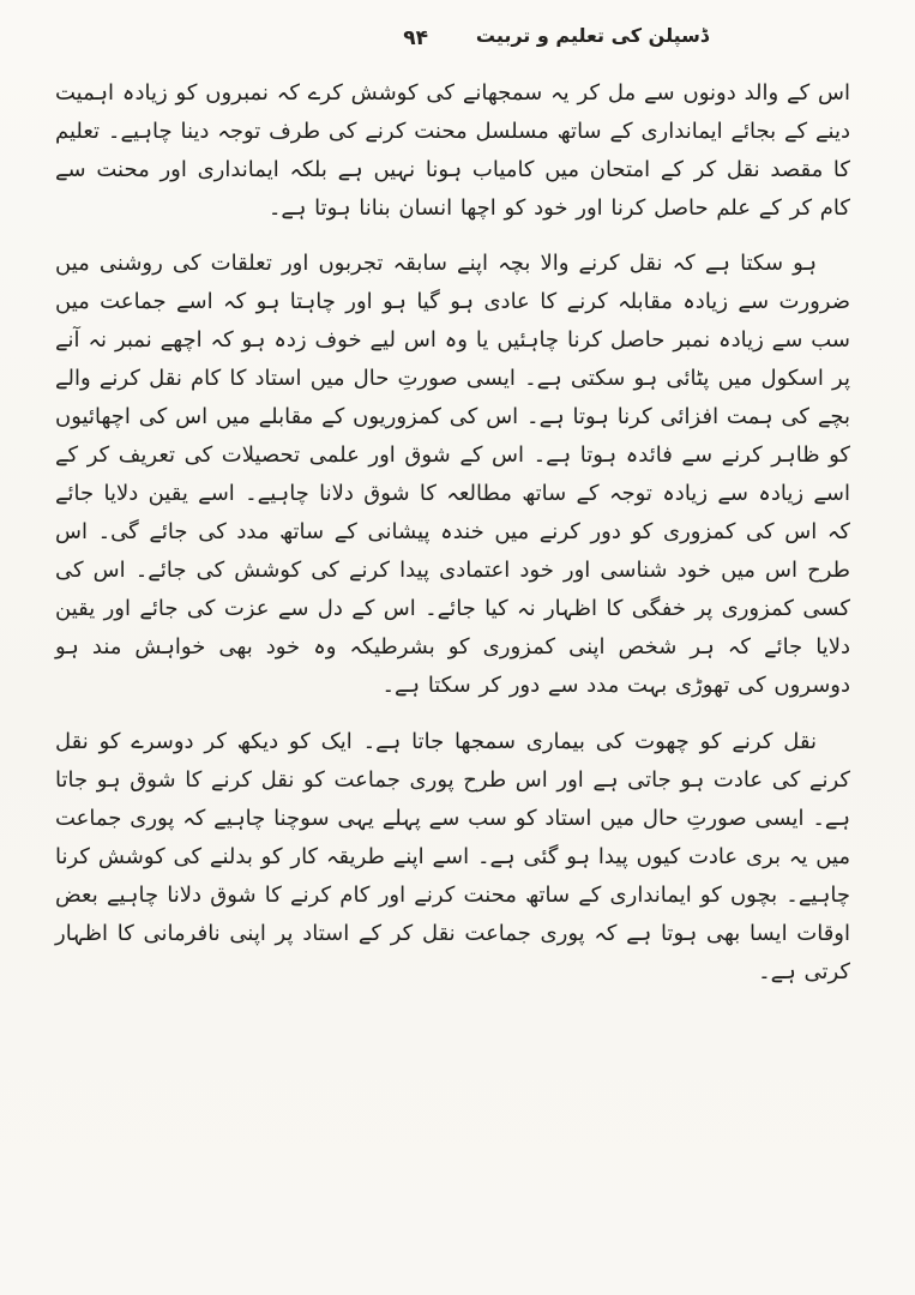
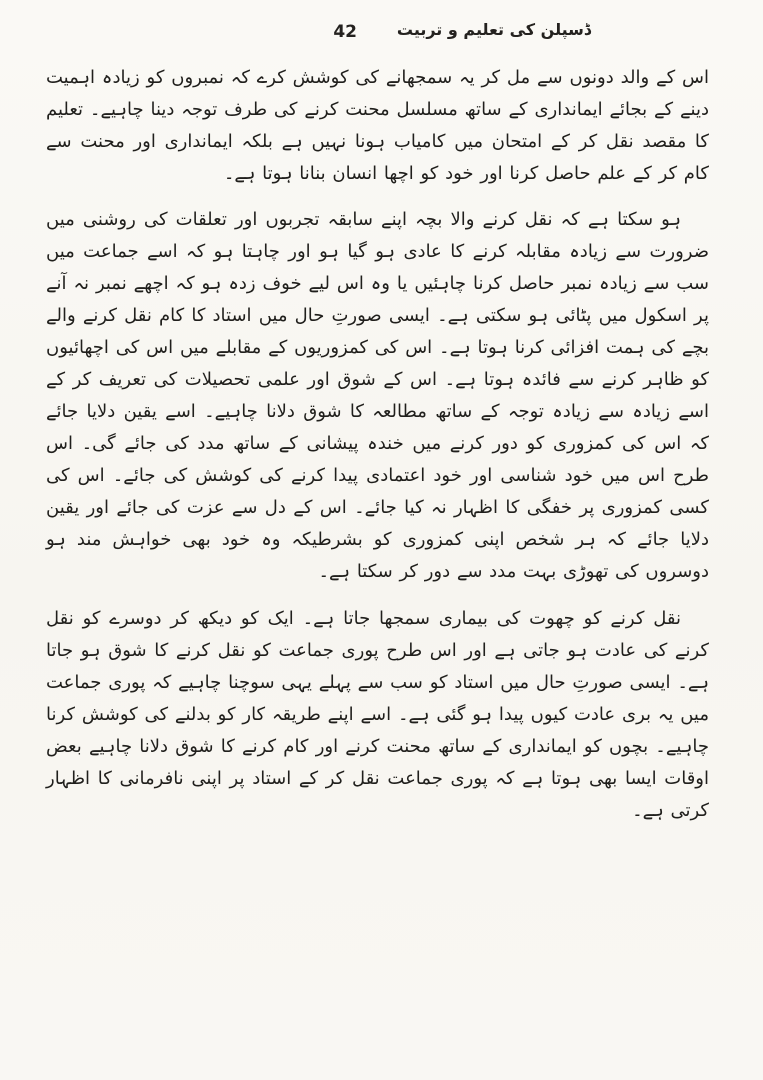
  ڈسپلن کی تعلیم و تربیت
- ۹۴
+ 42
  اس کے والد دونوں سے مل کر یہ سمجھانے کی کوشش کرے کہ نمبروں کو زیادہ اہمیت دینے کے بجائے ایمانداری کے ساتھ مسلسل محنت کرنے کی طرف توجہ دینا چاہیے۔ تعلیم کا مقصد نقل کر کے امتحان میں کامیاب ہونا نہیں ہے بلکہ ایمانداری اور محنت سے کام کر کے علم حاصل کرنا اور خود کو اچھا انسان بنانا ہوتا ہے۔
  ہو سکتا ہے کہ نقل کرنے والا بچہ اپنے سابقہ تجربوں اور تعلقات کی روشنی میں ضرورت سے زیادہ مقابلہ کرنے کا عادی ہو گیا ہو اور چاہتا ہو کہ اسے جماعت میں سب سے زیادہ نمبر حاصل کرنا چاہئیں یا وہ اس لیے خوف زدہ ہو کہ اچھے نمبر نہ آنے پر اسکول میں پٹائی ہو سکتی ہے۔ ایسی صورتِ حال میں استاد کا کام نقل کرنے والے بچے کی ہمت افزائی کرنا ہوتا ہے۔ اس کی کمزوریوں کے مقابلے میں اس کی اچھائیوں کو ظاہر کرنے سے فائدہ ہوتا ہے۔ اس کے شوق اور علمی تحصیلات کی تعریف کر کے اسے زیادہ سے زیادہ توجہ کے ساتھ مطالعہ کا شوق دلانا چاہیے۔ اسے یقین دلایا جائے کہ اس کی کمزوری کو دور کرنے میں خندہ پیشانی کے ساتھ مدد کی جائے گی۔ اس طرح اس میں خود شناسی اور خود اعتمادی پیدا کرنے کی کوشش کی جائے۔ اس کی کسی کمزوری پر خفگی کا اظہار نہ کیا جائے۔ اس کے دل سے عزت کی جائے اور یقین دلایا جائے کہ ہر شخص اپنی کمزوری کو بشرطیکہ وہ خود بھی خواہش مند ہو دوسروں کی تھوڑی بہت مدد سے دور کر سکتا ہے۔
  نقل کرنے کو چھوت کی بیماری سمجھا جاتا ہے۔ ایک کو دیکھ کر دوسرے کو نقل کرنے کی عادت ہو جاتی ہے اور اس طرح پوری جماعت کو نقل کرنے کا شوق ہو جاتا ہے۔ ایسی صورتِ حال میں استاد کو سب سے پہلے یہی سوچنا چاہیے کہ پوری جماعت میں یہ بری عادت کیوں پیدا ہو گئی ہے۔ اسے اپنے طریقہ کار کو بدلنے کی کوشش کرنا چاہیے۔ بچوں کو ایمانداری کے ساتھ محنت کرنے اور کام کرنے کا شوق دلانا چاہیے بعض اوقات ایسا بھی ہوتا ہے کہ پوری جماعت نقل کر کے استاد پر اپنی نافرمانی کا اظہار کرتی ہے۔
